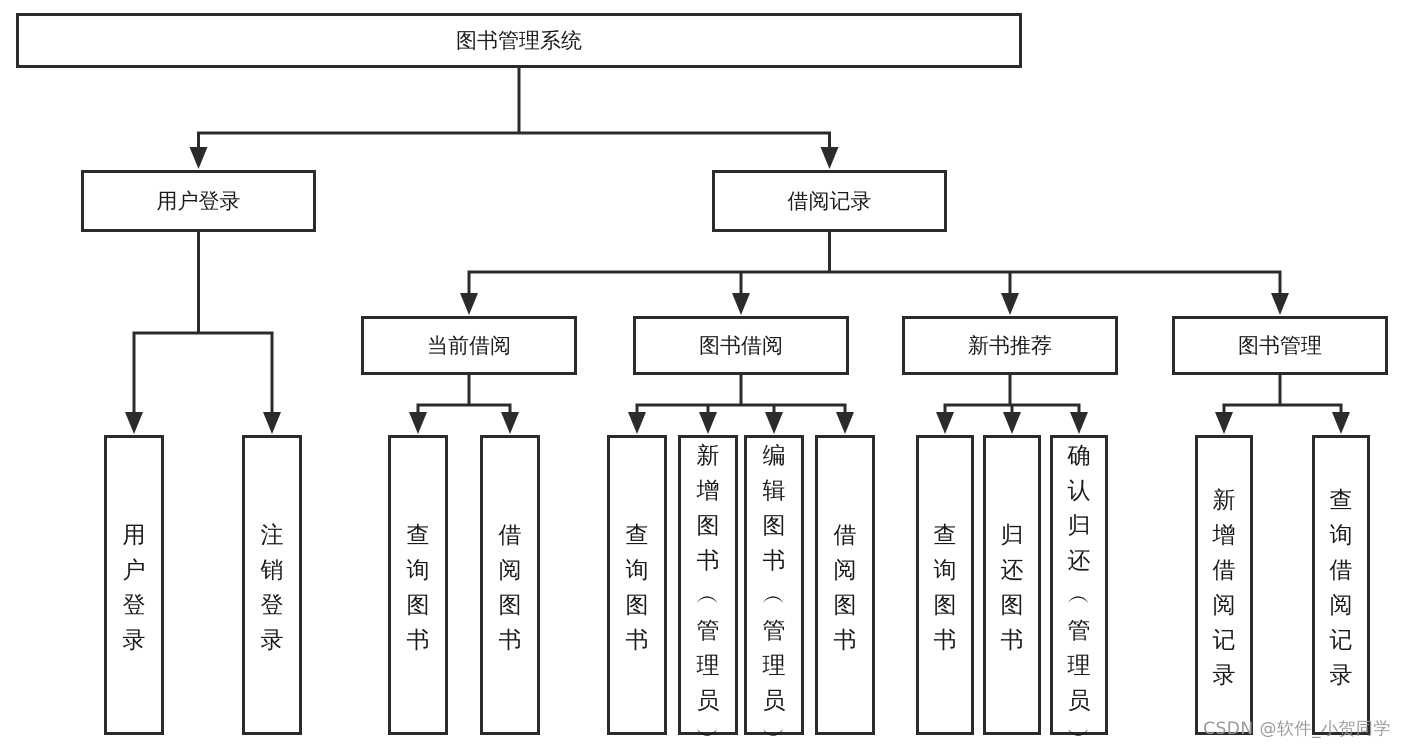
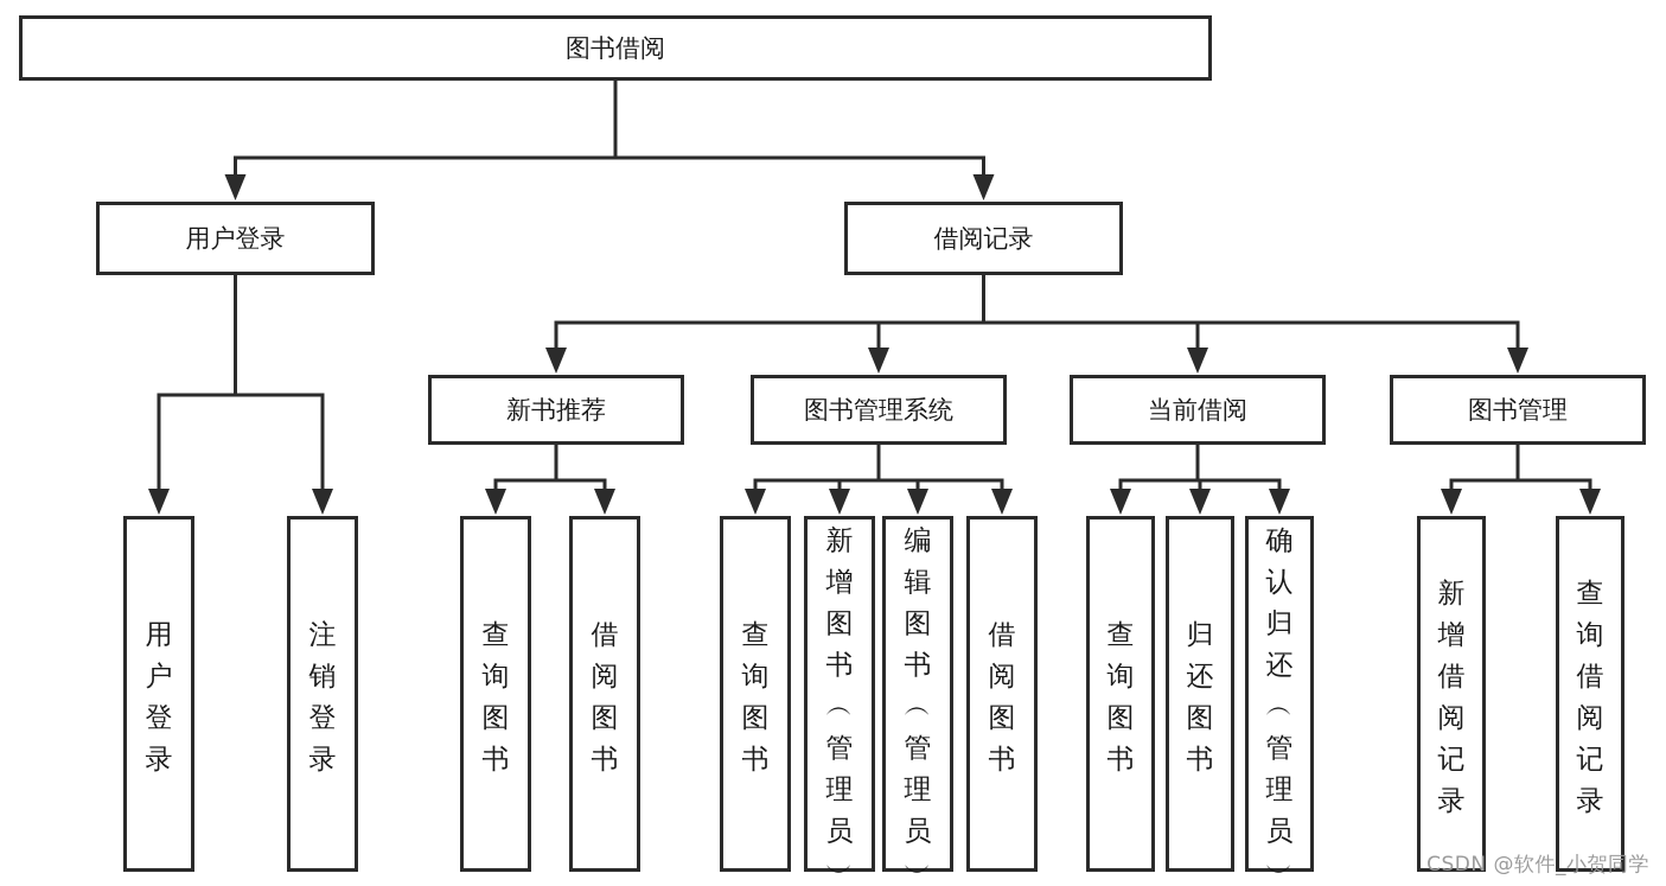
- 图书管理系统
+ 图书借阅
  用户登录
  借阅记录
- 当前借阅
+ 新书推荐
- 图书借阅
+ 图书管理系统
- 新书推荐
+ 当前借阅
  图书管理
  用户登录
  注销登录
  查询图书
  借阅图书
  查询图书
  新增图书 ︵ 管理员 ︶
  编辑图书 ︵ 管理员 ︶
  借阅图书
  查询图书
  归还图书
  确认归还 ︵ 管理员 ︶
  新增借阅记录
  查询借阅记录
  CSDN @软件_小贺同学
